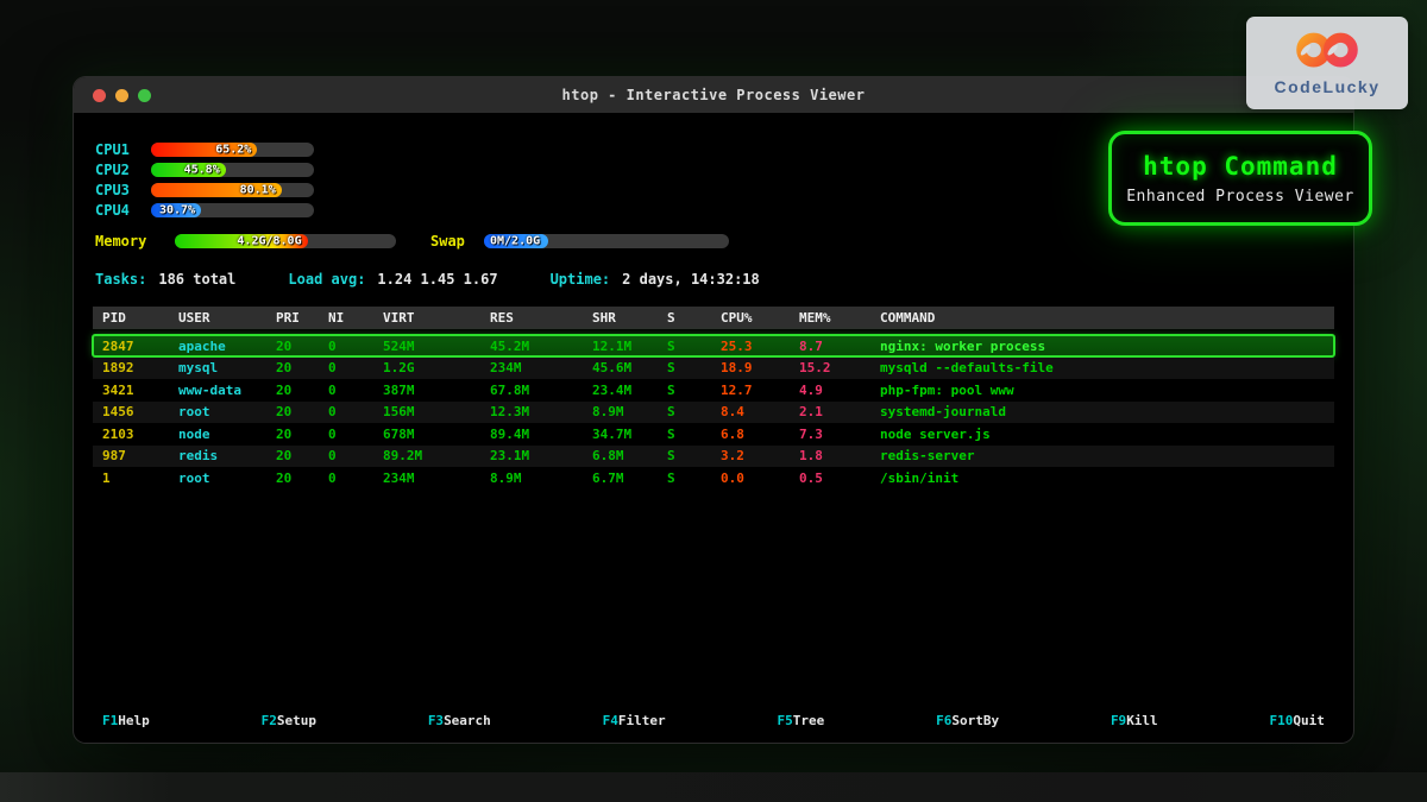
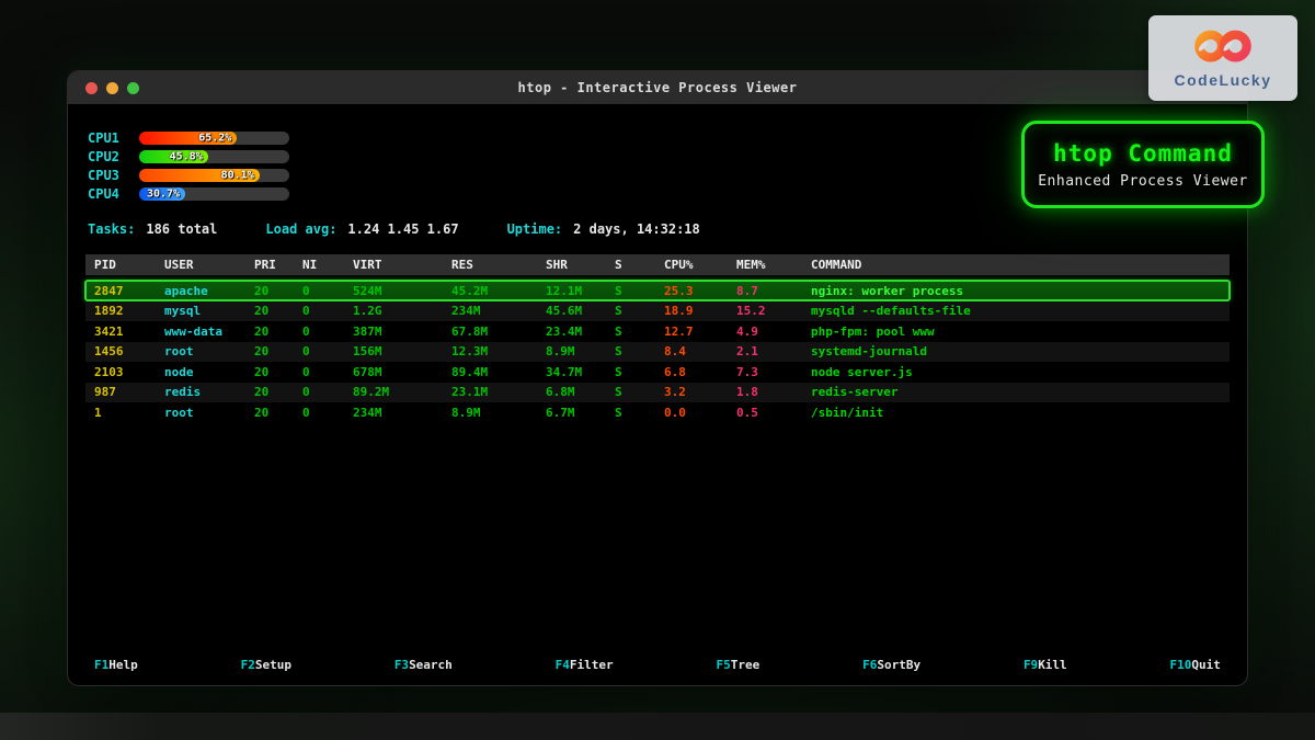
  htop - Interactive Process Viewer
  CPU1
  65.2%
  CPU2
  45.8%
  CPU3
  80.1%
  CPU4
  30.7%
- Memory
- 4.2G/8.0G
- Swap
- 0M/2.0G
  Tasks:
  186 total
  Load avg:
  1.24 1.45 1.67
  Uptime:
  2 days, 14:32:18
  PID
  USER
  PRI
  NI
  VIRT
  RES
  SHR
  S
  CPU%
  MEM%
  COMMAND
  2847
  apache
  20
  0
  524M
  45.2M
  12.1M
  S
  25.3
  8.7
  nginx: worker process
  1892
  mysql
  20
  0
  1.2G
  234M
  45.6M
  S
  18.9
  15.2
  mysqld --defaults-file
  3421
  www-data
  20
  0
  387M
  67.8M
  23.4M
  S
  12.7
  4.9
  php-fpm: pool www
  1456
  root
  20
  0
  156M
  12.3M
  8.9M
  S
  8.4
  2.1
  systemd-journald
  2103
  node
  20
  0
  678M
  89.4M
  34.7M
  S
  6.8
  7.3
  node server.js
  987
  redis
  20
  0
  89.2M
  23.1M
  6.8M
  S
  3.2
  1.8
  redis-server
  1
  root
  20
  0
  234M
  8.9M
  6.7M
  S
  0.0
  0.5
  /sbin/init
  F1Help
  F2Setup
  F3Search
  F4Filter
  F5Tree
  F6SortBy
  F9Kill
  F10Quit
  htop Command
  Enhanced Process Viewer
  CodeLucky
